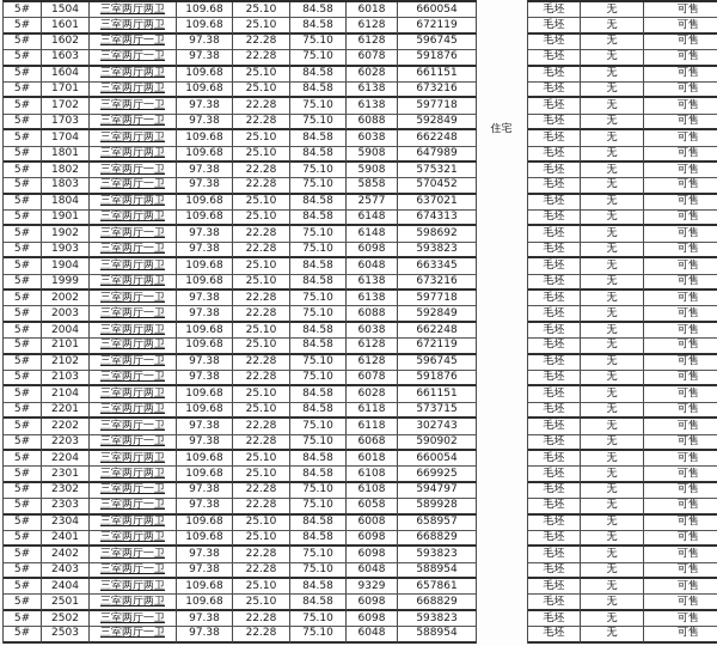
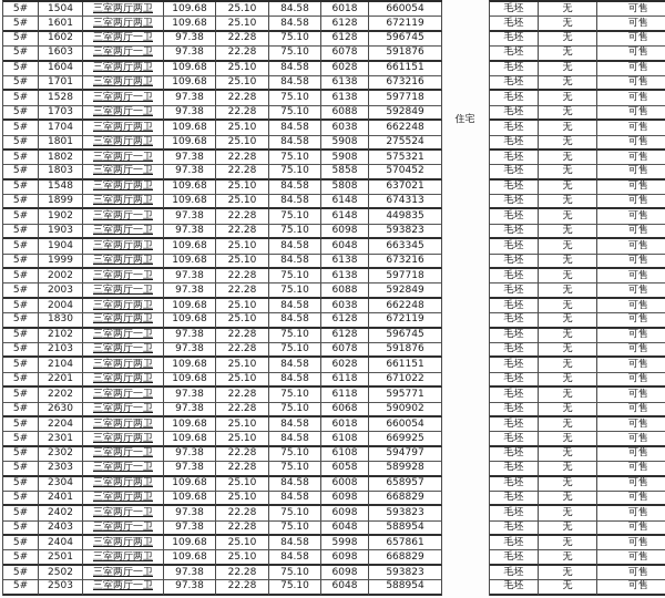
  5#
  1504
  三室两厅两卫
  109.68
  25.10
  84.58
  6018
  660054
  5#
  1601
  三室两厅两卫
  109.68
  25.10
  84.58
  6128
  672119
  5#
  1602
  三室两厅一卫
  97.38
  22.28
  75.10
  6128
  596745
  5#
  1603
  三室两厅一卫
  97.38
  22.28
  75.10
  6078
  591876
  5#
  1604
  三室两厅两卫
  109.68
  25.10
  84.58
  6028
  661151
  5#
  1701
  三室两厅两卫
  109.68
  25.10
  84.58
  6138
  673216
  5#
- 1702
+ 1528
  三室两厅一卫
  97.38
  22.28
  75.10
  6138
  597718
  5#
  1703
  三室两厅一卫
  97.38
  22.28
  75.10
  6088
  592849
  5#
  1704
  三室两厅两卫
  109.68
  25.10
  84.58
  6038
  662248
  5#
  1801
  三室两厅两卫
  109.68
  25.10
  84.58
  5908
- 647989
+ 275524
  5#
  1802
  三室两厅一卫
  97.38
  22.28
  75.10
  5908
  575321
  5#
  1803
  三室两厅一卫
  97.38
  22.28
  75.10
  5858
  570452
  5#
- 1804
+ 1548
  三室两厅两卫
  109.68
  25.10
  84.58
- 2577
+ 5808
  637021
  5#
- 1901
+ 1899
  三室两厅两卫
  109.68
  25.10
  84.58
  6148
  674313
  5#
  1902
  三室两厅一卫
  97.38
  22.28
  75.10
  6148
- 598692
+ 449835
  5#
  1903
  三室两厅一卫
  97.38
  22.28
  75.10
  6098
  593823
  5#
  1904
  三室两厅两卫
  109.68
  25.10
  84.58
  6048
  663345
  5#
  1999
  三室两厅两卫
  109.68
  25.10
  84.58
  6138
  673216
  5#
  2002
  三室两厅一卫
  97.38
  22.28
  75.10
  6138
  597718
  5#
  2003
  三室两厅一卫
  97.38
  22.28
  75.10
  6088
  592849
  5#
  2004
  三室两厅两卫
  109.68
  25.10
  84.58
  6038
  662248
  5#
- 2101
+ 1830
  三室两厅两卫
  109.68
  25.10
  84.58
  6128
  672119
  5#
  2102
  三室两厅一卫
  97.38
  22.28
  75.10
  6128
  596745
  5#
  2103
  三室两厅一卫
  97.38
  22.28
  75.10
  6078
  591876
  5#
  2104
  三室两厅两卫
  109.68
  25.10
  84.58
  6028
  661151
  5#
  2201
  三室两厅两卫
  109.68
  25.10
  84.58
  6118
- 573715
+ 671022
  5#
  2202
  三室两厅一卫
  97.38
  22.28
  75.10
  6118
- 302743
+ 595771
  5#
- 2203
+ 2630
  三室两厅一卫
  97.38
  22.28
  75.10
  6068
  590902
  5#
  2204
  三室两厅两卫
  109.68
  25.10
  84.58
  6018
  660054
  5#
  2301
  三室两厅两卫
  109.68
  25.10
  84.58
  6108
  669925
  5#
  2302
  三室两厅一卫
  97.38
  22.28
  75.10
  6108
  594797
  5#
  2303
  三室两厅一卫
  97.38
  22.28
  75.10
  6058
  589928
  5#
  2304
  三室两厅两卫
  109.68
  25.10
  84.58
  6008
  658957
  5#
  2401
  三室两厅两卫
  109.68
  25.10
  84.58
  6098
  668829
  5#
  2402
  三室两厅一卫
  97.38
  22.28
  75.10
  6098
  593823
  5#
  2403
  三室两厅一卫
  97.38
  22.28
  75.10
  6048
  588954
  5#
  2404
  三室两厅两卫
  109.68
  25.10
  84.58
- 9329
+ 5998
  657861
  5#
  2501
  三室两厅两卫
  109.68
  25.10
  84.58
  6098
  668829
  5#
  2502
  三室两厅一卫
  97.38
  22.28
  75.10
  6098
  593823
  5#
  2503
  三室两厅一卫
  97.38
  22.28
  75.10
  6048
  588954
  住宅
  毛坯
  无
  可售
  毛坯
  无
  可售
  毛坯
  无
  可售
  毛坯
  无
  可售
  毛坯
  无
  可售
  毛坯
  无
  可售
  毛坯
  无
  可售
  毛坯
  无
  可售
  毛坯
  无
  可售
  毛坯
  无
  可售
  毛坯
  无
  可售
  毛坯
  无
  可售
  毛坯
  无
  可售
  毛坯
  无
  可售
  毛坯
  无
  可售
  毛坯
  无
  可售
  毛坯
  无
  可售
  毛坯
  无
  可售
  毛坯
  无
  可售
  毛坯
  无
  可售
  毛坯
  无
  可售
  毛坯
  无
  可售
  毛坯
  无
  可售
  毛坯
  无
  可售
  毛坯
  无
  可售
  毛坯
  无
  可售
  毛坯
  无
  可售
  毛坯
  无
  可售
  毛坯
  无
  可售
  毛坯
  无
  可售
  毛坯
  无
  可售
  毛坯
  无
  可售
  毛坯
  无
  可售
  毛坯
  无
  可售
  毛坯
  无
  可售
  毛坯
  无
  可售
  毛坯
  无
  可售
  毛坯
  无
  可售
  毛坯
  无
  可售
  毛坯
  无
  可售
